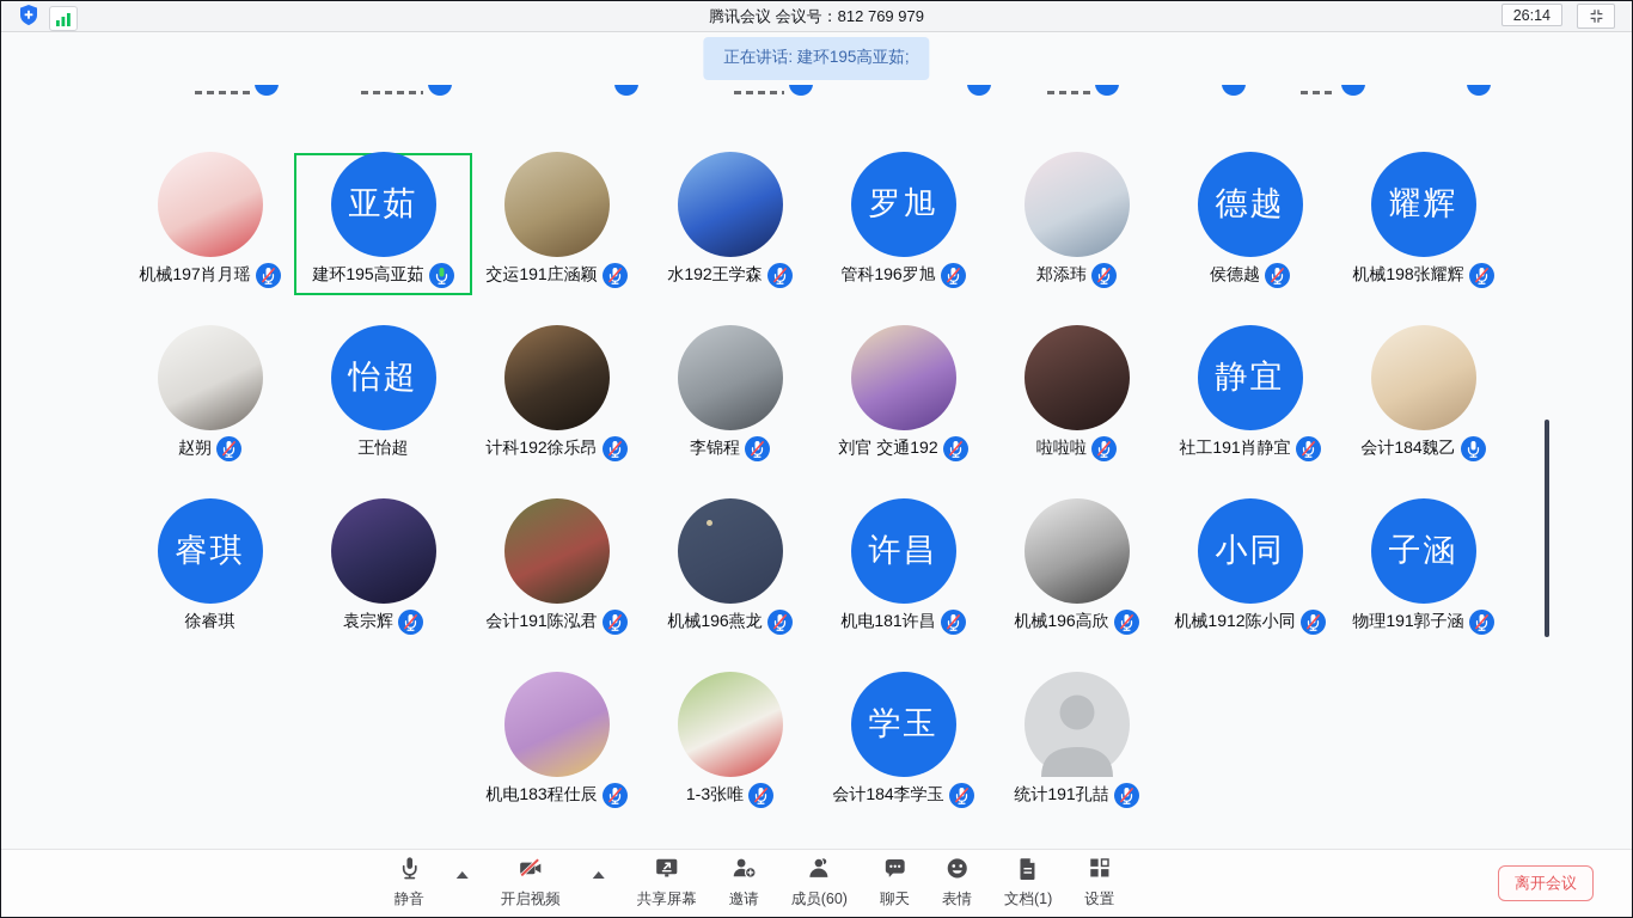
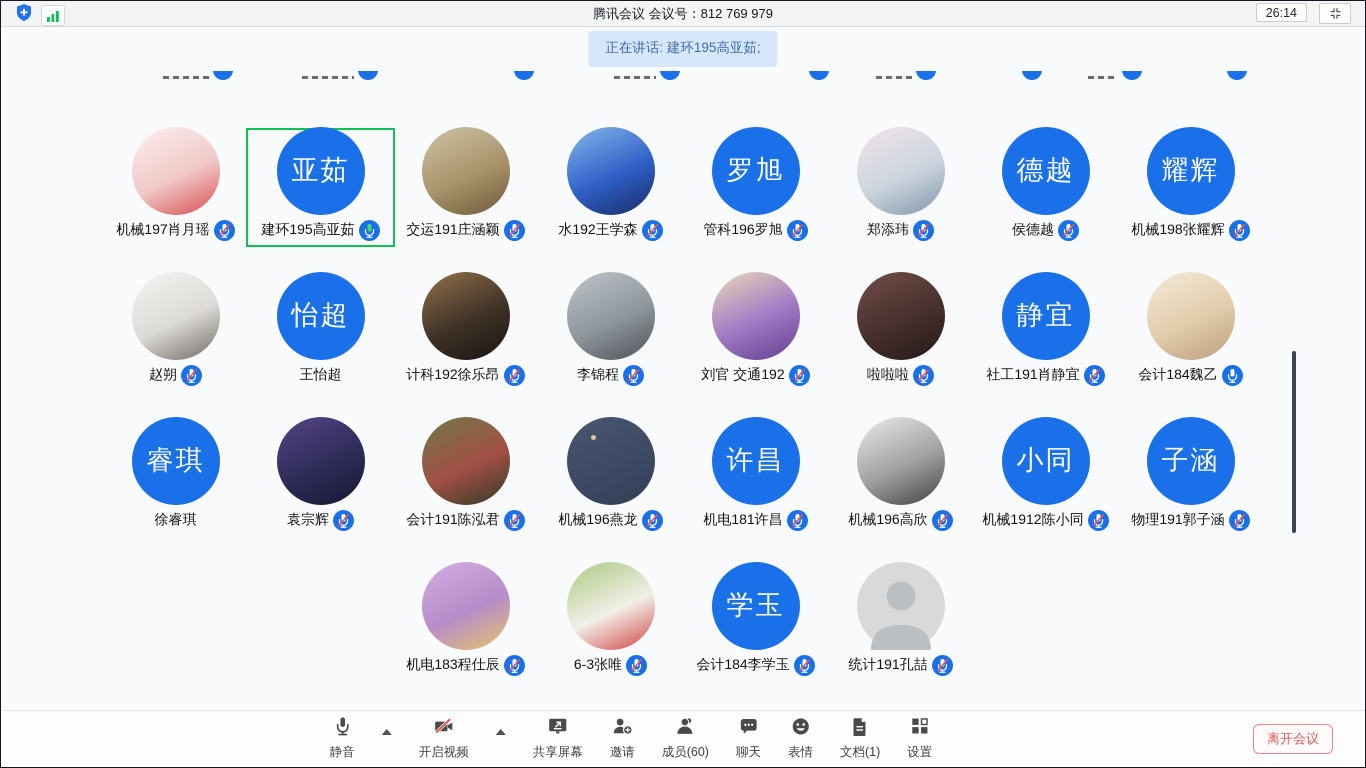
  腾讯会议 会议号：812 769 979
  26:14
  正在讲话: 建环195高亚茹;
  机械197肖月瑶
  亚茹
  建环195高亚茹
  交运191庄涵颖
  水192王学森
  罗旭
  管科196罗旭
  郑添玮
  德越
  侯德越
  耀辉
  机械198张耀辉
  赵朔
  怡超
  王怡超
  计科192徐乐昂
  李锦程
  刘官 交通192
  啦啦啦
  静宜
  社工191肖静宜
  会计184魏乙
  睿琪
  徐睿琪
  袁宗辉
  会计191陈泓君
  机械196燕龙
  许昌
  机电181许昌
  机械196高欣
  小同
  机械1912陈小同
  子涵
  物理191郭子涵
  机电183程仕辰
- 1-3张唯
+ 6-3张唯
  学玉
  会计184李学玉
  统计191孔喆
  静音
  开启视频
  共享屏幕
  邀请
  成员(60)
  聊天
  表情
  文档(1)
  设置
  离开会议
